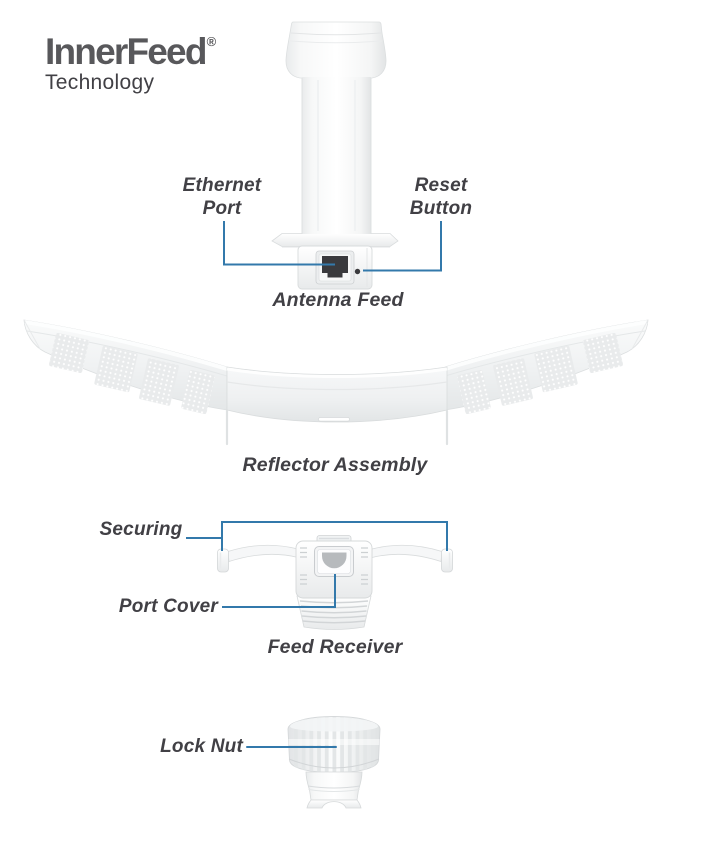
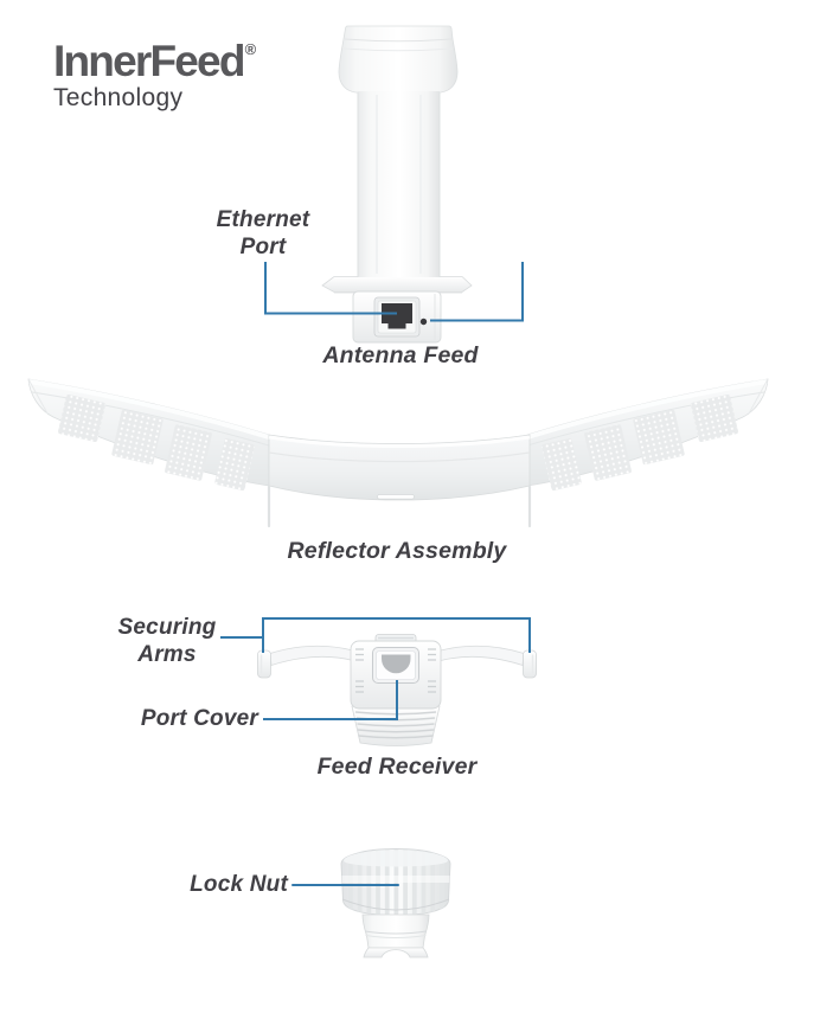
  InnerFeed®
  Technology
  Ethernet
  Port
- Reset
- Button
  Antenna Feed
  Reflector Assembly
  Securing
+ Arms
  Port Cover
  Feed Receiver
  Lock Nut
